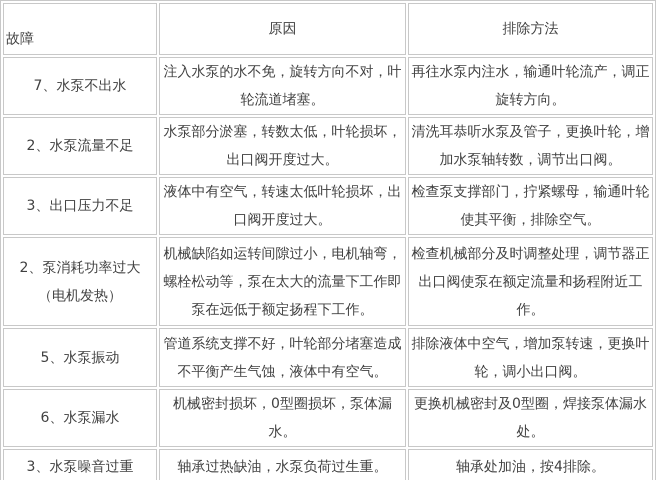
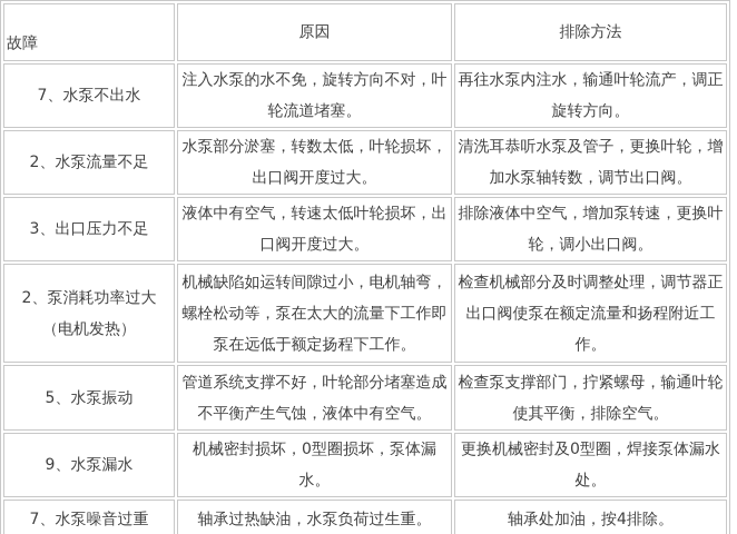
  故障	原因	排除方法
  7、水泵不出水	注入水泵的水不免，旋转方向不对，叶轮流道堵塞。	再往水泵内注水，输通叶轮流产，调正旋转方向。
  2、水泵流量不足	水泵部分淤塞，转数太低，叶轮损坏，出口阀开度过大。	清洗耳恭听水泵及管子，更换叶轮，增加水泵轴转数，调节出口阀。
- 3、出口压力不足	液体中有空气，转速太低叶轮损坏，出口阀开度过大。	检查泵支撑部门，拧紧螺母，输通叶轮使其平衡，排除空气。
+ 3、出口压力不足	液体中有空气，转速太低叶轮损坏，出口阀开度过大。	排除液体中空气，增加泵转速，更换叶轮，调小出口阀。
  2、泵消耗功率过大 （电机发热）	机械缺陷如运转间隙过小，电机轴弯，螺栓松动等，泵在太大的流量下工作即泵在远低于额定扬程下工作。	检查机械部分及时调整处理，调节器正出口阀使泵在额定流量和扬程附近工作。
- 5、水泵振动	管道系统支撑不好，叶轮部分堵塞造成不平衡产生气蚀，液体中有空气。	排除液体中空气，增加泵转速，更换叶轮，调小出口阀。
+ 5、水泵振动	管道系统支撑不好，叶轮部分堵塞造成不平衡产生气蚀，液体中有空气。	检查泵支撑部门，拧紧螺母，输通叶轮使其平衡，排除空气。
- 6、水泵漏水	机械密封损坏，0型圈损坏，泵体漏水。	更换机械密封及0型圈，焊接泵体漏水处。
+ 9、水泵漏水	机械密封损坏，0型圈损坏，泵体漏水。	更换机械密封及0型圈，焊接泵体漏水处。
- 3、水泵噪音过重	轴承过热缺油，水泵负荷过生重。	轴承处加油，按4排除。
+ 7、水泵噪音过重	轴承过热缺油，水泵负荷过生重。	轴承处加油，按4排除。
